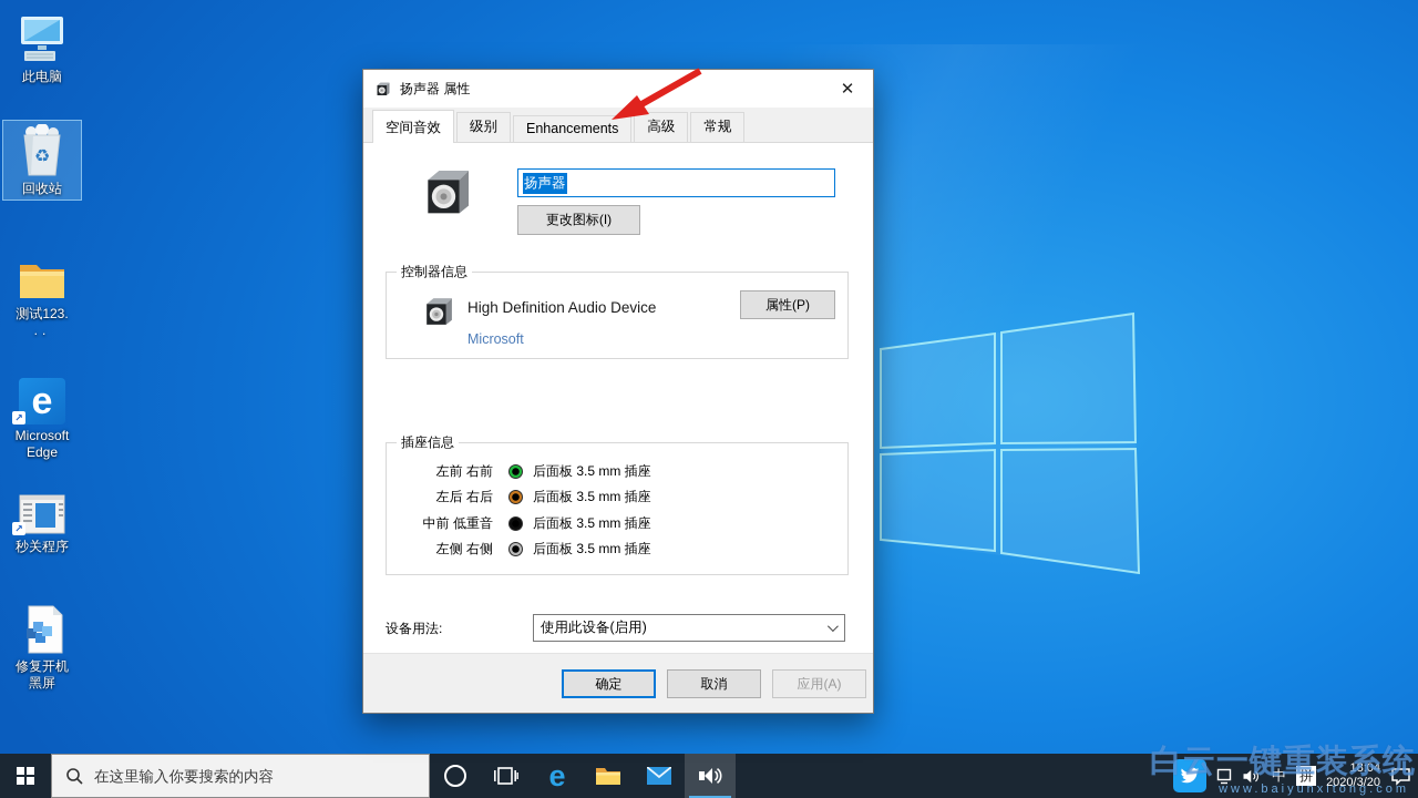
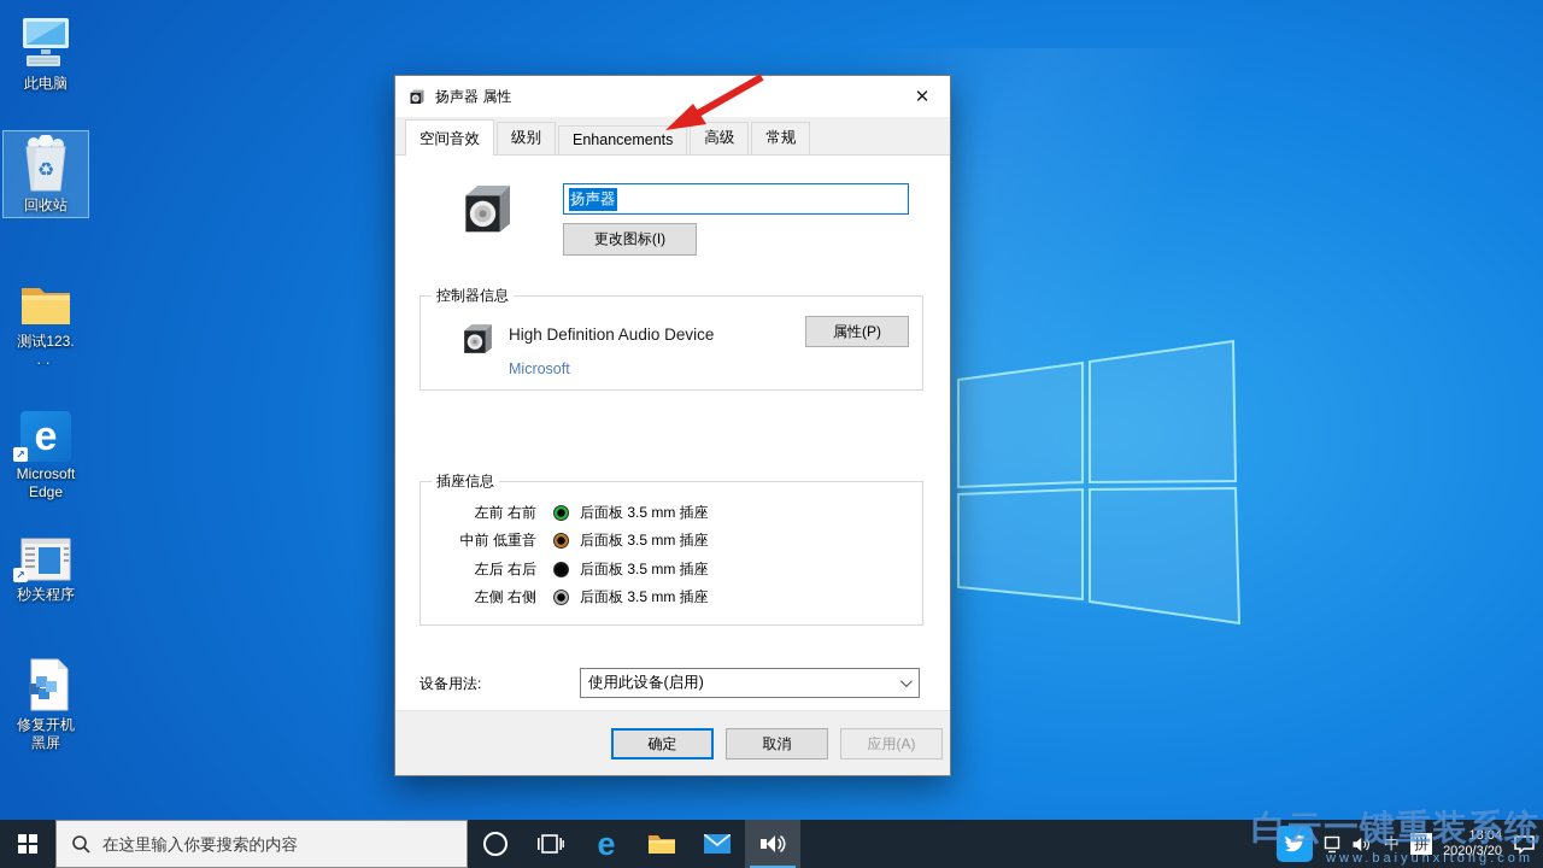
  此电脑
  ♻
  回收站
  测试123.
  ..
  e
  ↗
  Microsoft
  Edge
  ↗
  秒关程序
  修复开机黑屏
  扬声器 属性
  ✕
  空间音效
  级别
  Enhancements
  高级
  常规
  扬声器
  更改图标(I)
  控制器信息
  High Definition Audio Device
  Microsoft
  属性(P)
  插座信息
  左前 右前
  后面板 3.5 mm 插座
- 左后 右后
+ 中前 低重音
  后面板 3.5 mm 插座
- 中前 低重音
+ 左后 右后
  后面板 3.5 mm 插座
  左侧 右侧
  后面板 3.5 mm 插座
  设备用法:
  使用此设备(启用)
  确定
  取消
  应用(A)
  在这里输入你要搜索的内容
  e
  中
  拼
  18:04
  2020/3/20
  www.baiyunxitong.com
  白云一键重装系统
